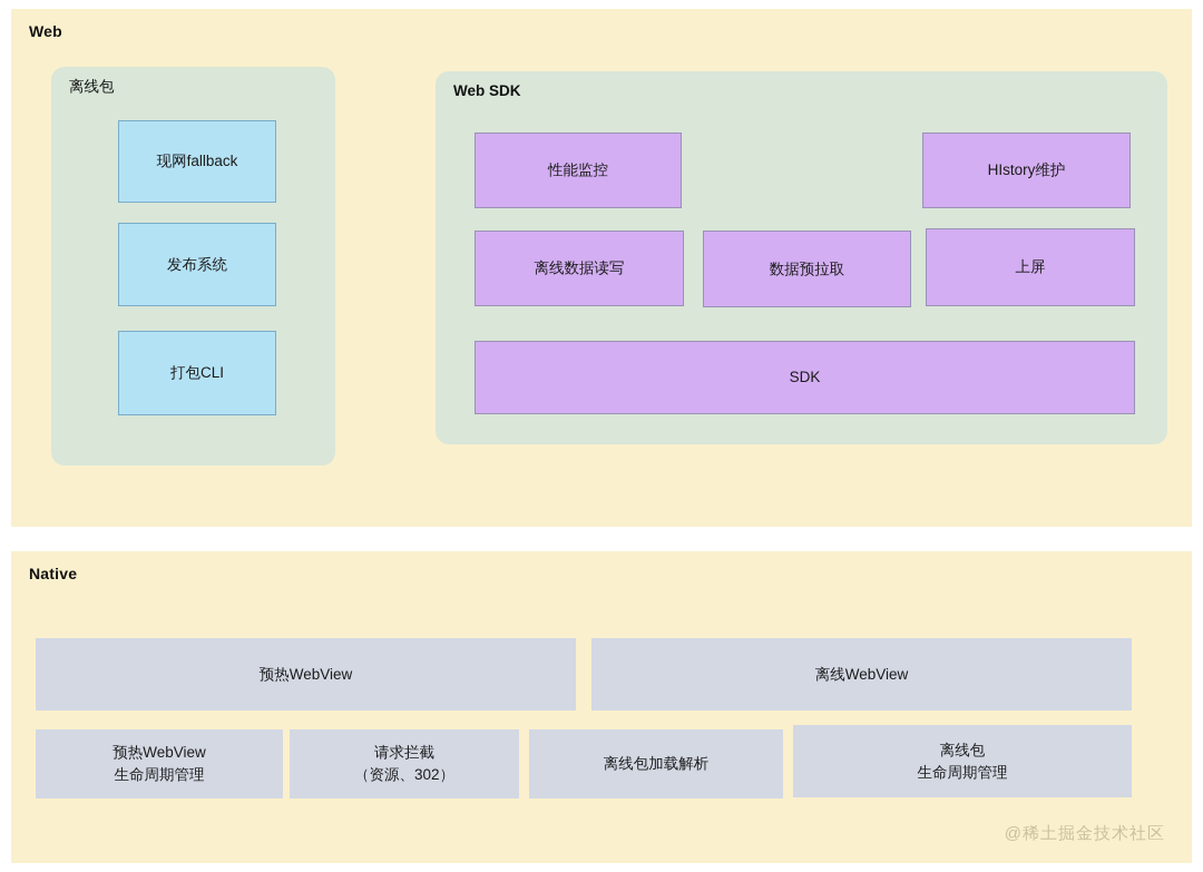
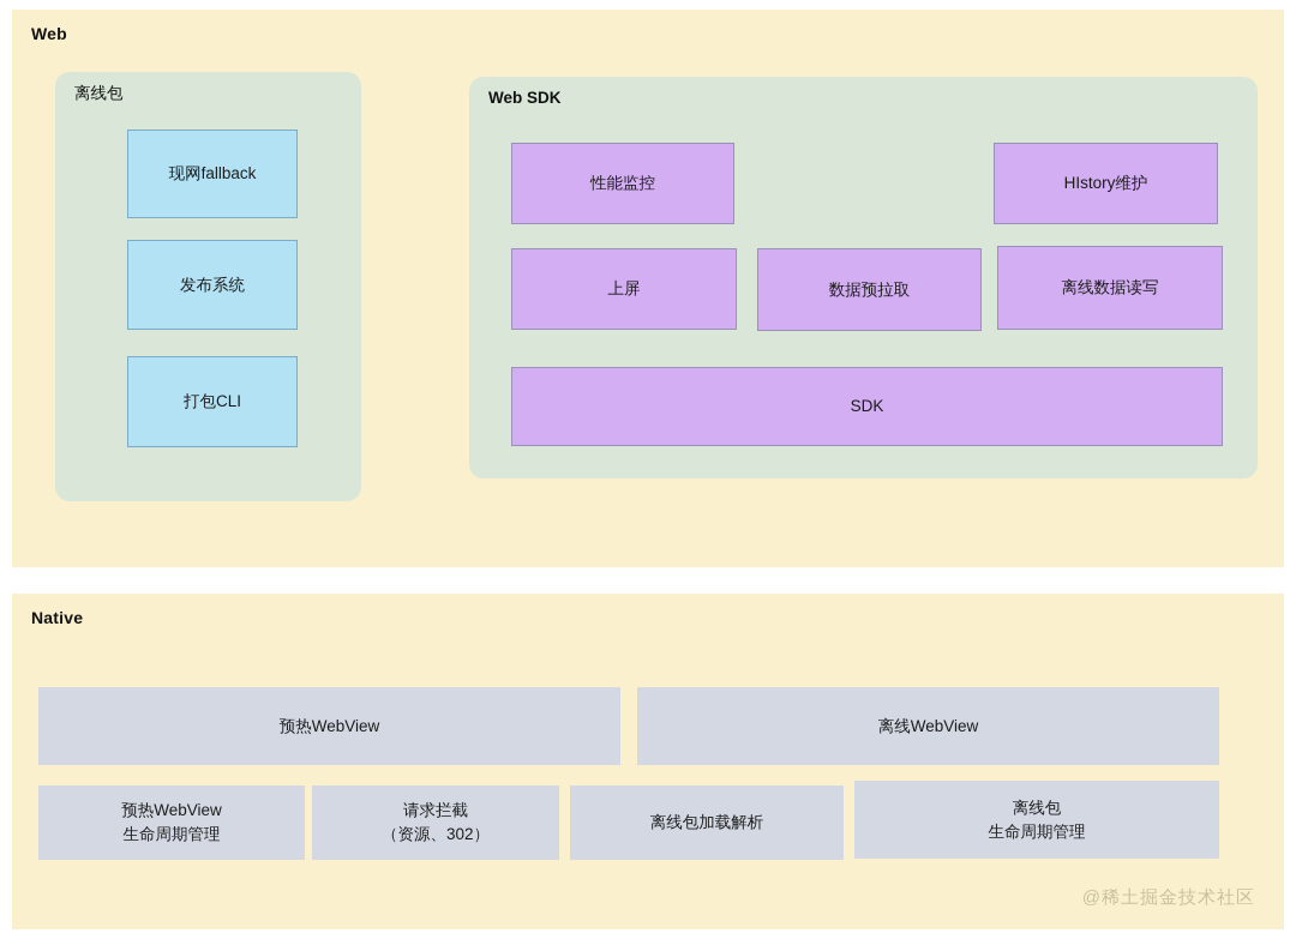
  Web
  离线包
  现网fallback
  发布系统
  打包CLI
  Web SDK
  性能监控
  HIstory维护
- 离线数据读写
+ 上屏
  数据预拉取
- 上屏
+ 离线数据读写
  SDK
  Native
  预热WebView
  离线WebView
  预热WebView
  生命周期管理
  请求拦截
  （资源、302）
  离线包加载解析
  离线包
  生命周期管理
  @稀土掘金技术社区
